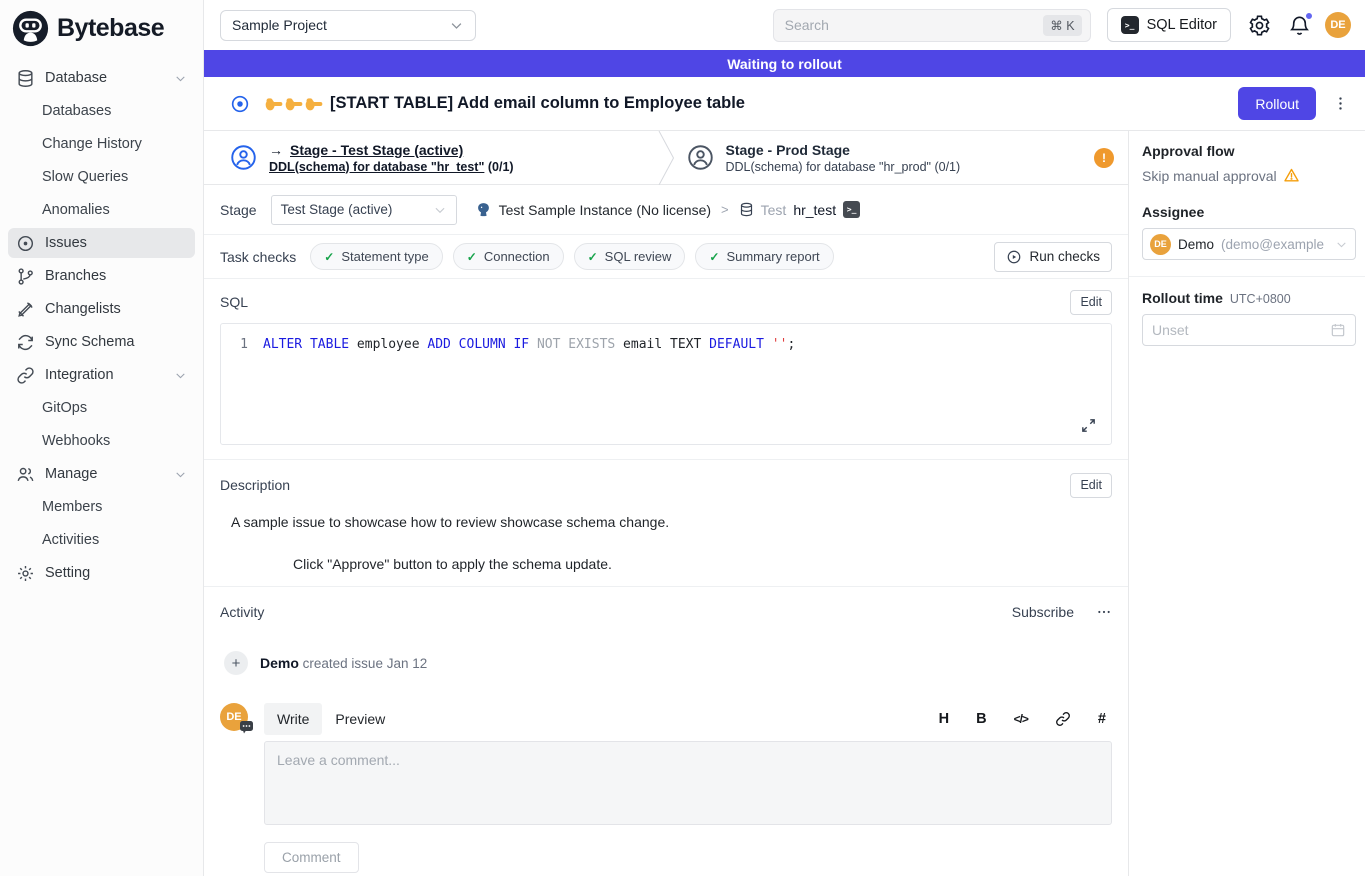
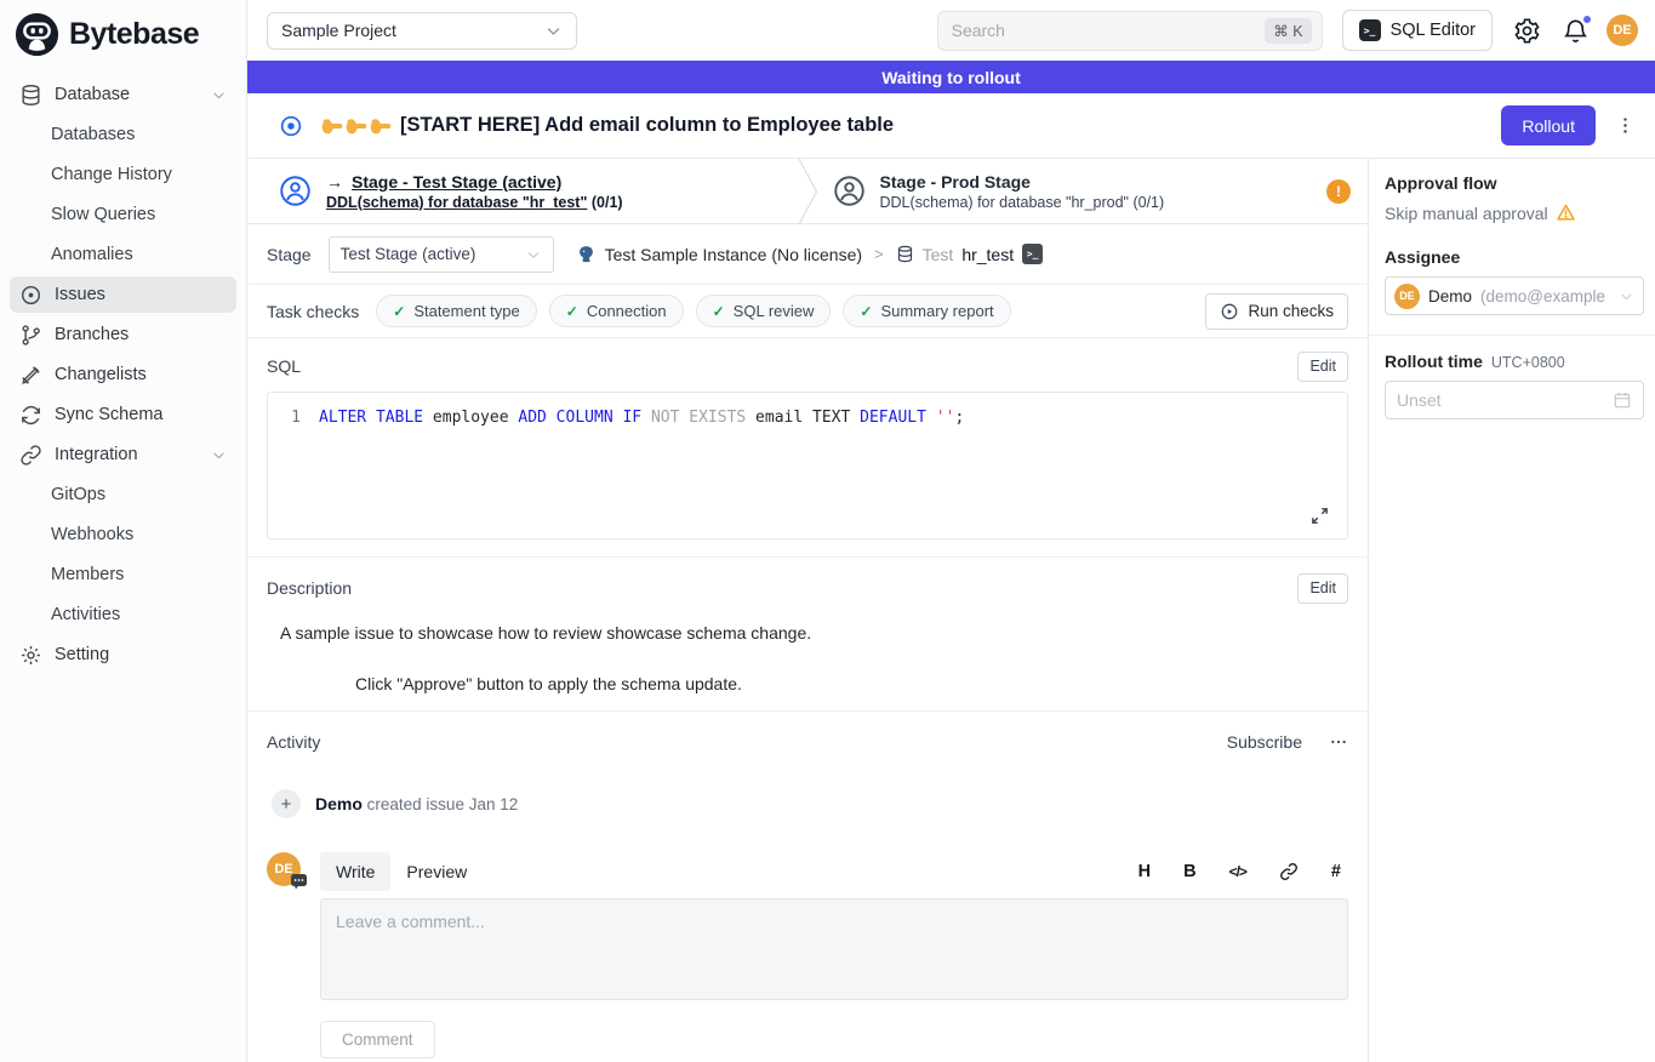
  Bytebase
  Database
  Databases
  Change History
  Slow Queries
  Anomalies
  Issues
  Branches
  Changelists
  Sync Schema
  Integration
  GitOps
  Webhooks
- Manage
  Members
  Activities
  Setting
  Sample Project
  Search
  ⌘ K
  >_
  SQL Editor
  DE
  Waiting to rollout
- [START TABLE] Add email column to Employee table
+ [START HERE] Add email column to Employee table
  Rollout
  →
  Stage - Test Stage (active)
  DDL(schema) for database "hr_test" (0/1)
  Stage - Prod Stage
  DDL(schema) for database "hr_prod" (0/1)
  !
  Stage
  Test Stage (active)
  Test Sample Instance (No license)
  >
  Test
  hr_test
  >_
  Task checks
  ✓
  Statement type
  ✓
  Connection
  ✓
  SQL review
  ✓
  Summary report
  Run checks
  SQL
  Edit
  1
  ALTER TABLE employee ADD COLUMN IF NOT EXISTS email TEXT DEFAULT '';
  Description
  Edit
  A sample issue to showcase how to review showcase schema change.
  Click "Approve" button to apply the schema update.
  Activity
  Subscribe
  +
  Demo created issue Jan 12
  DE
  Write
  Preview
  H
  B
  </>
  #
  Leave a comment...
  Comment
  Approval flow
  Skip manual approval
  Assignee
  DE
  Demo
  (demo@example
  Rollout time
  UTC+0800
  Unset
